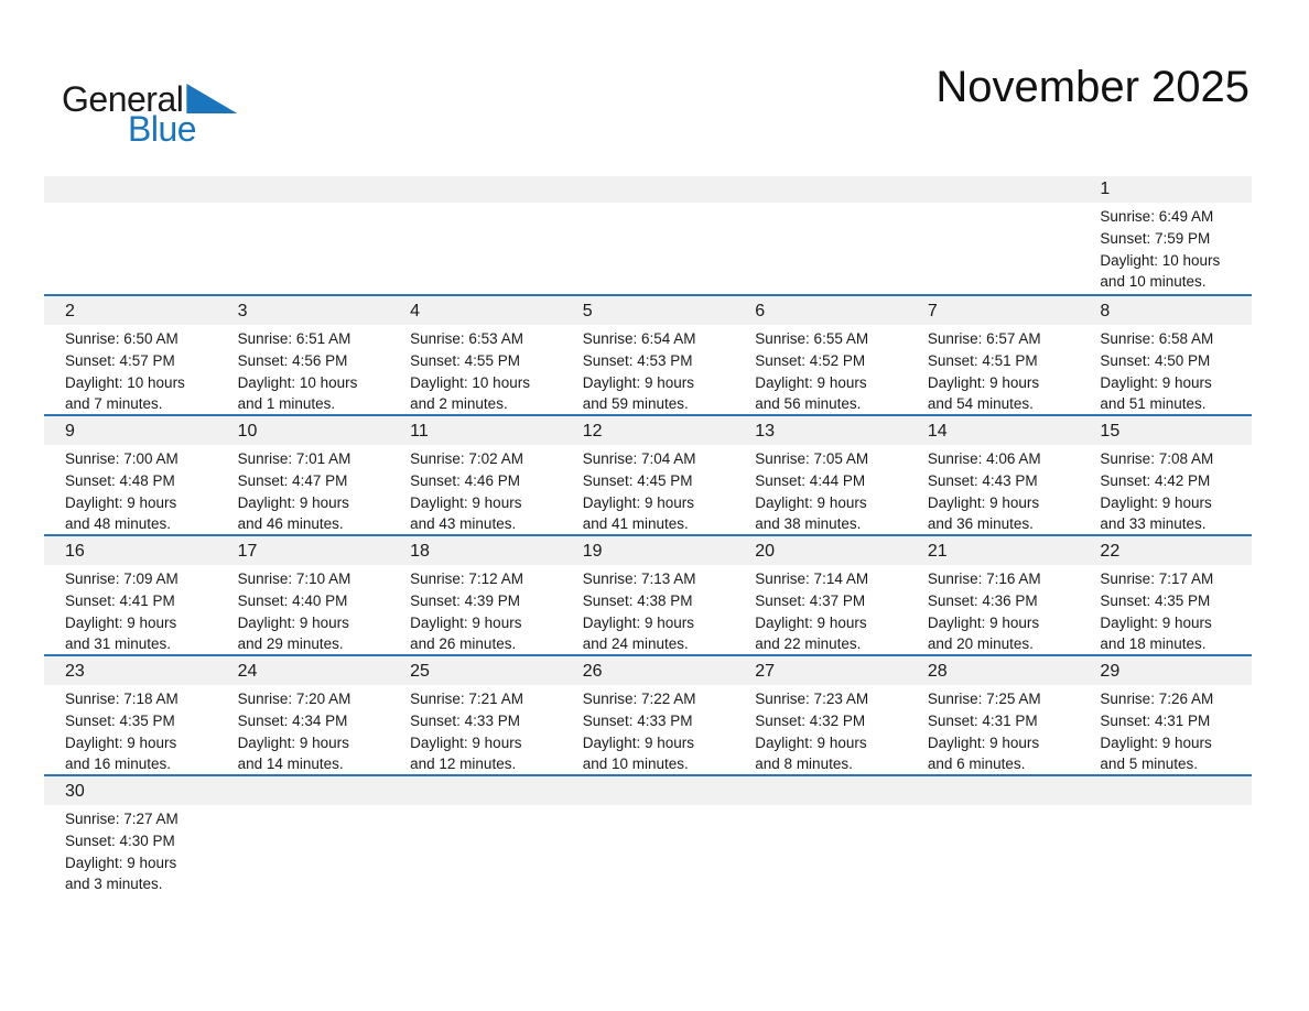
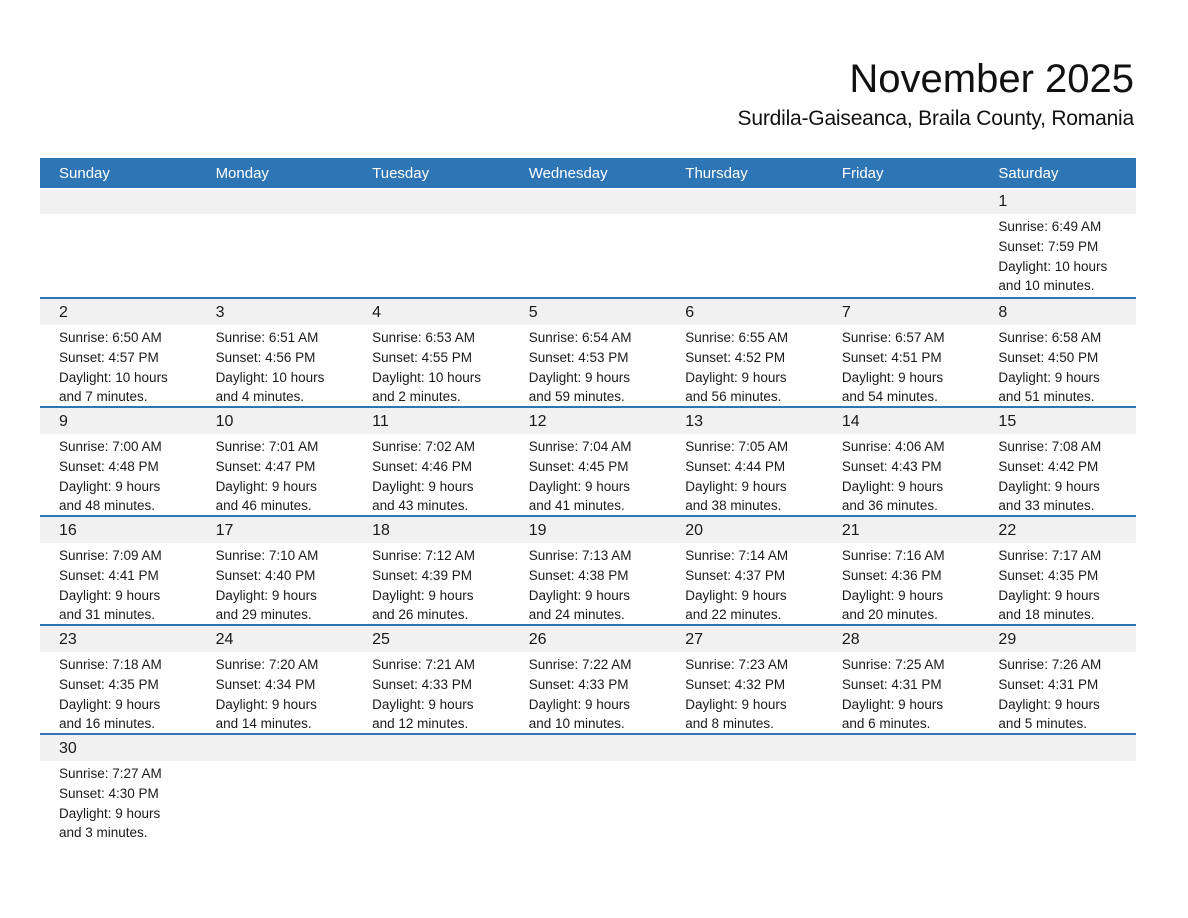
- General
- Blue
  November 2025
+ Surdila-Gaiseanca, Braila County, Romania
+ Sunday
+ Monday
+ Tuesday
+ Wednesday
+ Thursday
+ Friday
+ Saturday
  1
  Sunrise: 6:49 AM
  Sunset: 7:59 PM
  Daylight: 10 hours
  and 10 minutes.
  2
  Sunrise: 6:50 AM
  Sunset: 4:57 PM
  Daylight: 10 hours
  and 7 minutes.
  3
  Sunrise: 6:51 AM
  Sunset: 4:56 PM
  Daylight: 10 hours
- and 1 minutes.
+ and 4 minutes.
  4
  Sunrise: 6:53 AM
  Sunset: 4:55 PM
  Daylight: 10 hours
  and 2 minutes.
  5
  Sunrise: 6:54 AM
  Sunset: 4:53 PM
  Daylight: 9 hours
  and 59 minutes.
  6
  Sunrise: 6:55 AM
  Sunset: 4:52 PM
  Daylight: 9 hours
  and 56 minutes.
  7
  Sunrise: 6:57 AM
  Sunset: 4:51 PM
  Daylight: 9 hours
  and 54 minutes.
  8
  Sunrise: 6:58 AM
  Sunset: 4:50 PM
  Daylight: 9 hours
  and 51 minutes.
  9
  Sunrise: 7:00 AM
  Sunset: 4:48 PM
  Daylight: 9 hours
  and 48 minutes.
  10
  Sunrise: 7:01 AM
  Sunset: 4:47 PM
  Daylight: 9 hours
  and 46 minutes.
  11
  Sunrise: 7:02 AM
  Sunset: 4:46 PM
  Daylight: 9 hours
  and 43 minutes.
  12
  Sunrise: 7:04 AM
  Sunset: 4:45 PM
  Daylight: 9 hours
  and 41 minutes.
  13
  Sunrise: 7:05 AM
  Sunset: 4:44 PM
  Daylight: 9 hours
  and 38 minutes.
  14
  Sunrise: 4:06 AM
  Sunset: 4:43 PM
  Daylight: 9 hours
  and 36 minutes.
  15
  Sunrise: 7:08 AM
  Sunset: 4:42 PM
  Daylight: 9 hours
  and 33 minutes.
  16
  Sunrise: 7:09 AM
  Sunset: 4:41 PM
  Daylight: 9 hours
  and 31 minutes.
  17
  Sunrise: 7:10 AM
  Sunset: 4:40 PM
  Daylight: 9 hours
  and 29 minutes.
  18
  Sunrise: 7:12 AM
  Sunset: 4:39 PM
  Daylight: 9 hours
  and 26 minutes.
  19
  Sunrise: 7:13 AM
  Sunset: 4:38 PM
  Daylight: 9 hours
  and 24 minutes.
  20
  Sunrise: 7:14 AM
  Sunset: 4:37 PM
  Daylight: 9 hours
  and 22 minutes.
  21
  Sunrise: 7:16 AM
  Sunset: 4:36 PM
  Daylight: 9 hours
  and 20 minutes.
  22
  Sunrise: 7:17 AM
  Sunset: 4:35 PM
  Daylight: 9 hours
  and 18 minutes.
  23
  Sunrise: 7:18 AM
  Sunset: 4:35 PM
  Daylight: 9 hours
  and 16 minutes.
  24
  Sunrise: 7:20 AM
  Sunset: 4:34 PM
  Daylight: 9 hours
  and 14 minutes.
  25
  Sunrise: 7:21 AM
  Sunset: 4:33 PM
  Daylight: 9 hours
  and 12 minutes.
  26
  Sunrise: 7:22 AM
  Sunset: 4:33 PM
  Daylight: 9 hours
  and 10 minutes.
  27
  Sunrise: 7:23 AM
  Sunset: 4:32 PM
  Daylight: 9 hours
  and 8 minutes.
  28
  Sunrise: 7:25 AM
  Sunset: 4:31 PM
  Daylight: 9 hours
  and 6 minutes.
  29
  Sunrise: 7:26 AM
  Sunset: 4:31 PM
  Daylight: 9 hours
  and 5 minutes.
  30
  Sunrise: 7:27 AM
  Sunset: 4:30 PM
  Daylight: 9 hours
  and 3 minutes.
